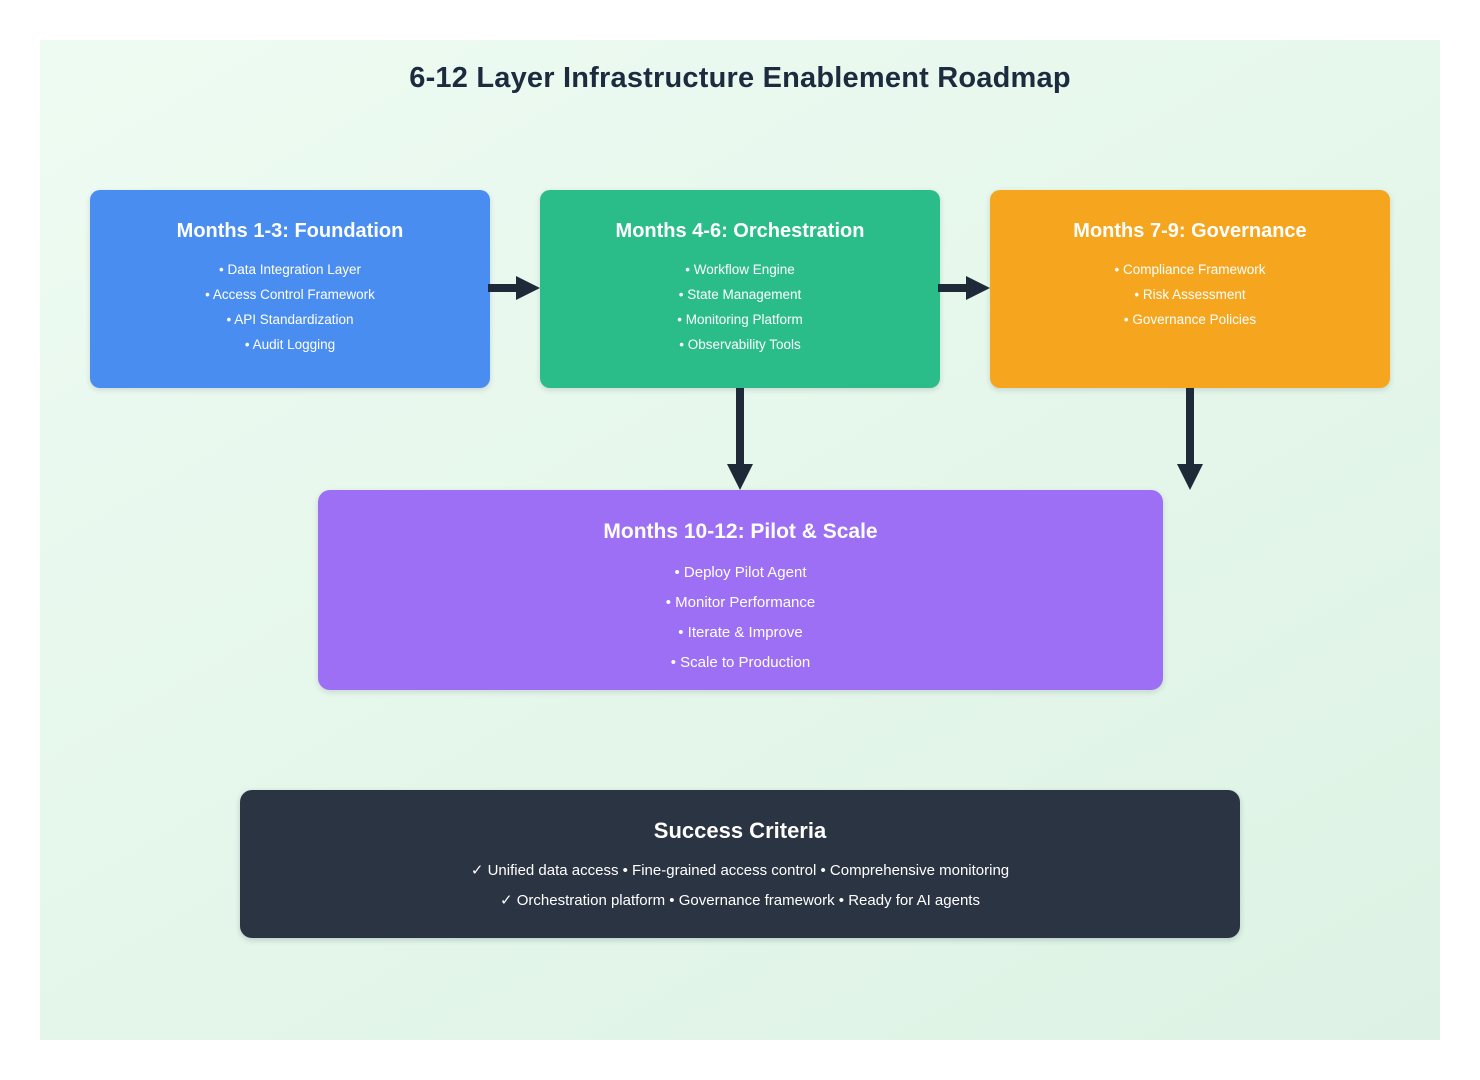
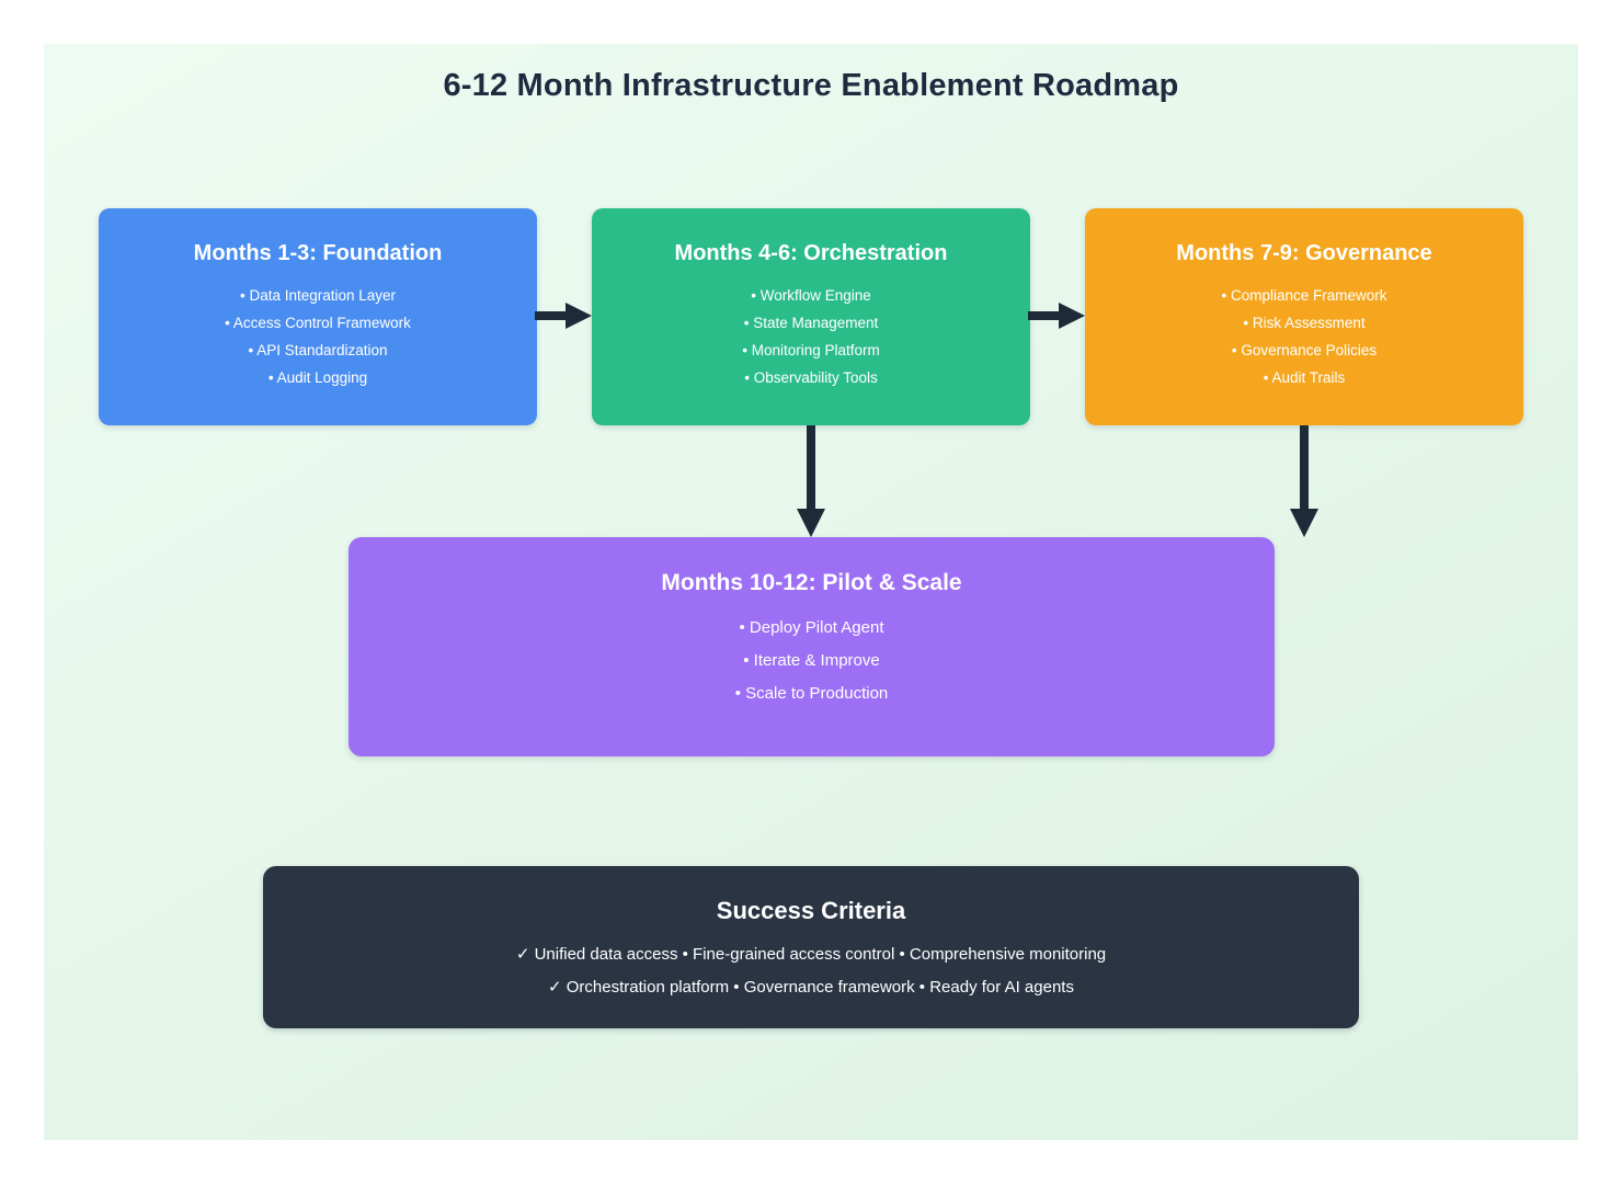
- 6-12 Layer Infrastructure Enablement Roadmap
+ 6-12 Month Infrastructure Enablement Roadmap
  Months 1-3: Foundation
  • Data Integration Layer
  • Access Control Framework
  • API Standardization
  • Audit Logging
  Months 4-6: Orchestration
  • Workflow Engine
  • State Management
  • Monitoring Platform
  • Observability Tools
  Months 7-9: Governance
  • Compliance Framework
  • Risk Assessment
  • Governance Policies
+ • Audit Trails
  Months 10-12: Pilot & Scale
  • Deploy Pilot Agent
- • Monitor Performance
  • Iterate & Improve
  • Scale to Production
  Success Criteria
  ✓ Unified data access • Fine-grained access control • Comprehensive monitoring
  ✓ Orchestration platform • Governance framework • Ready for AI agents
